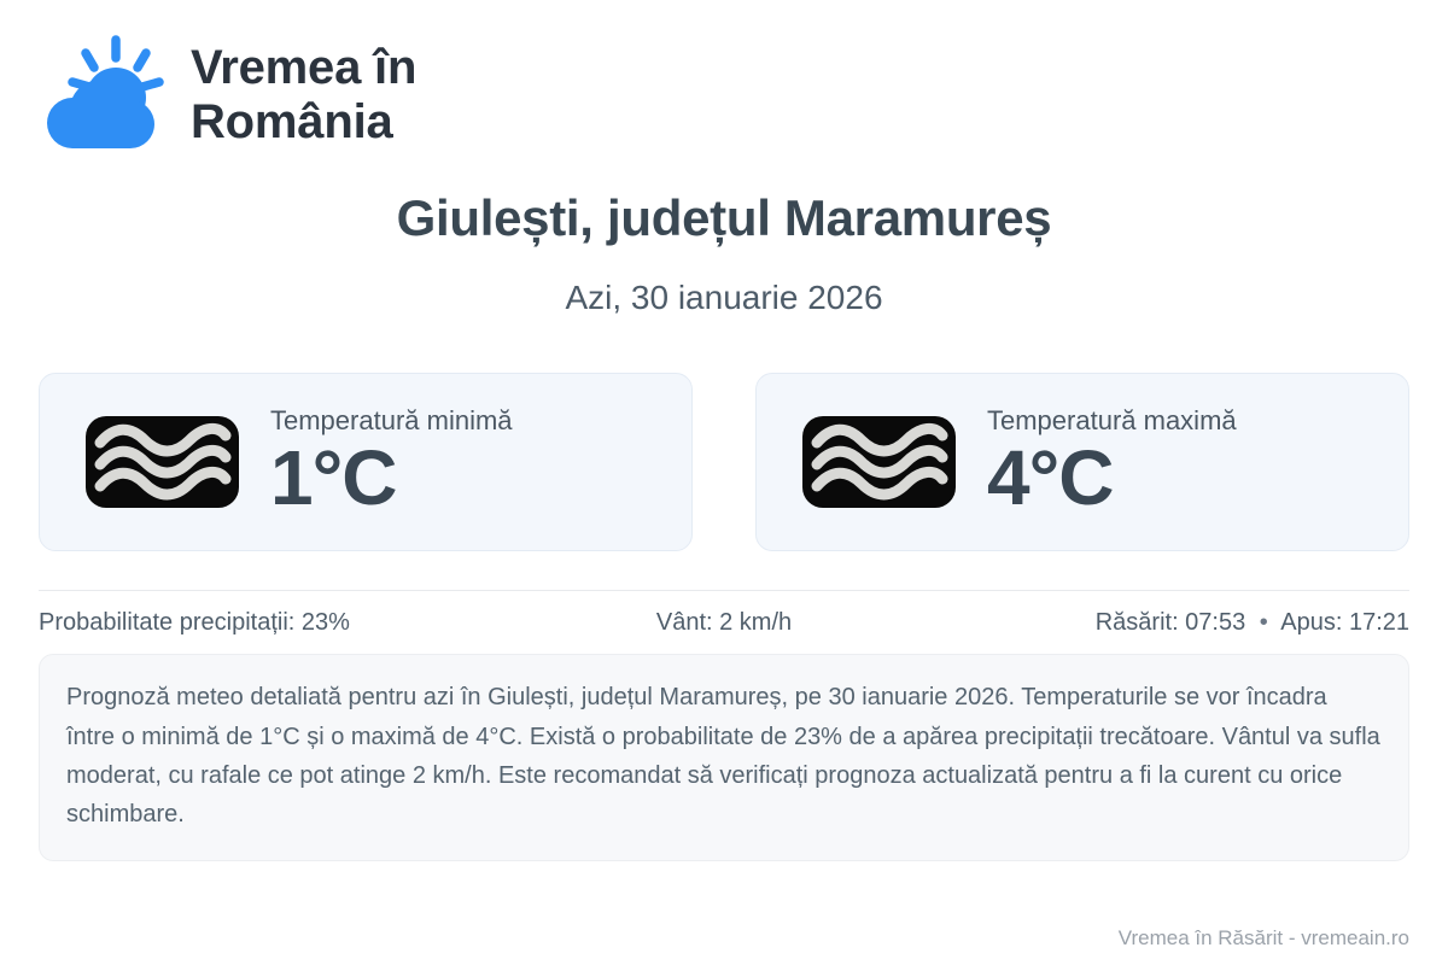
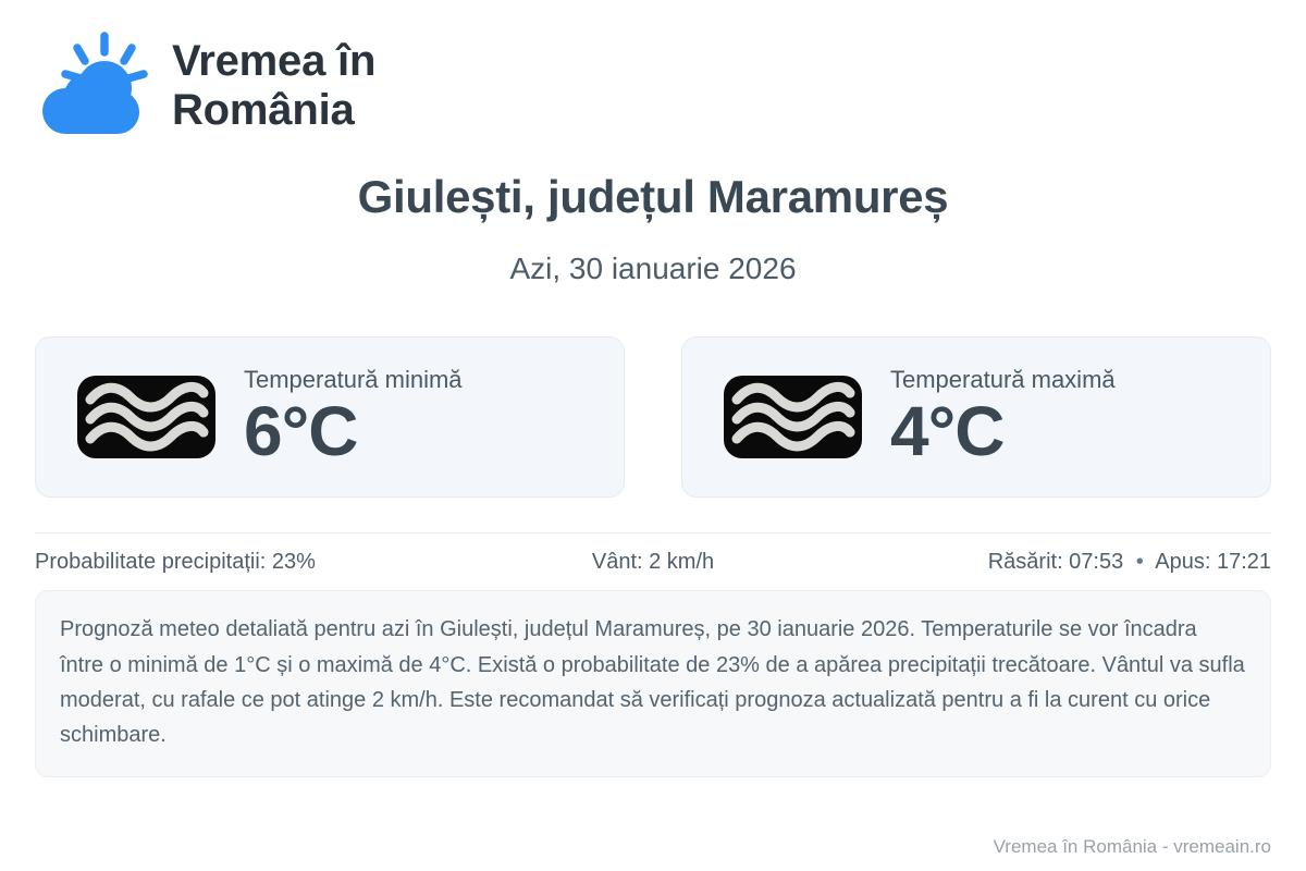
  Vremea în
  România
  Giulești, județul Maramureș
  Azi, 30 ianuarie 2026
  Temperatură minimă
- 1°C
+ 6°C
  Temperatură maximă
  4°C
  Probabilitate precipitații: 23%
  Vânt: 2 km/h
  Răsărit: 07:53 • Apus: 17:21
  Prognoză meteo detaliată pentru azi în Giulești, județul Maramureș, pe 30 ianuarie 2026. Temperaturile se vor încadra între o minimă de 1°C și o maximă de 4°C. Există o probabilitate de 23% de a apărea precipitații trecătoare. Vântul va sufla moderat, cu rafale ce pot atinge 2 km/h. Este recomandat să verificați prognoza actualizată pentru a fi la curent cu orice schimbare.
- Vremea în Răsărit - vremeain.ro
+ Vremea în România - vremeain.ro
